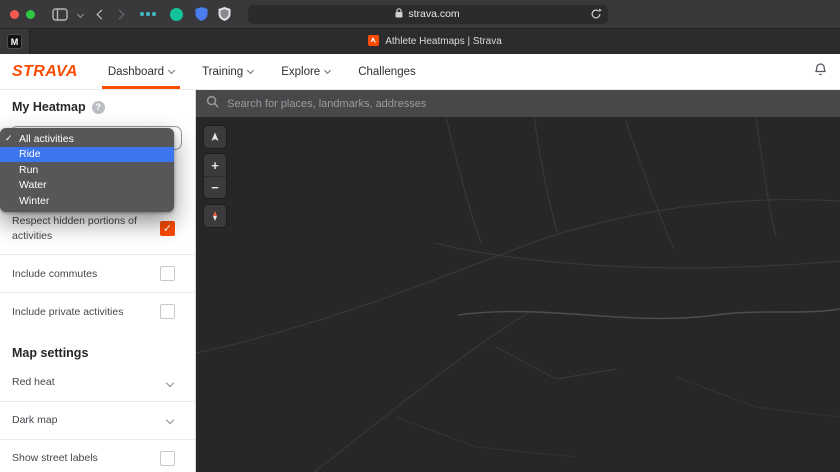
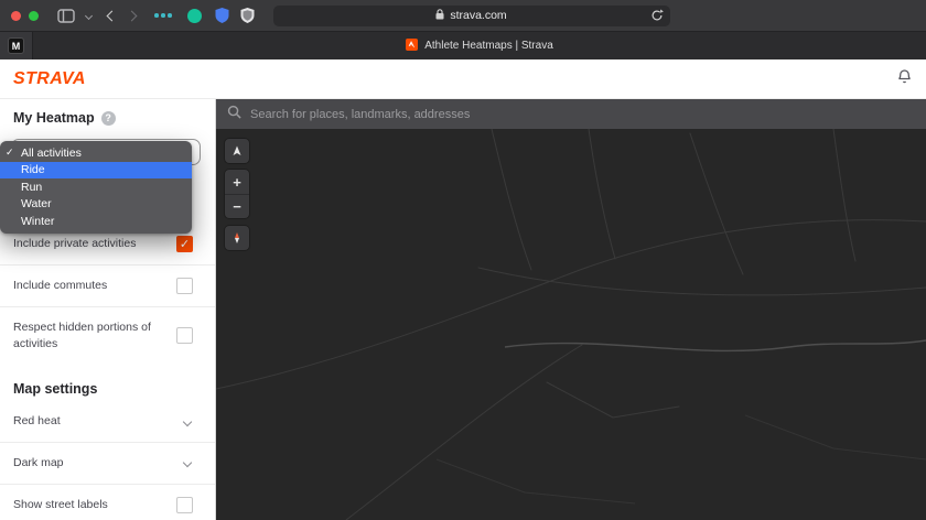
  strava.com
  M
  Athlete Heatmaps | Strava
  STRAVA
- Dashboard
- Training
- Explore
- Challenges
  My Heatmap
  ?
  ✓
  All activities
  Ride
  Run
  Water
  Winter
- Respect hidden portions of activities
+ Include private activities
  ✓
  Include commutes
- Include private activities
+ Respect hidden portions of activities
  Map settings
  Red heat
  Dark map
  Show street labels
  Search for places, landmarks, addresses
  +
  −
